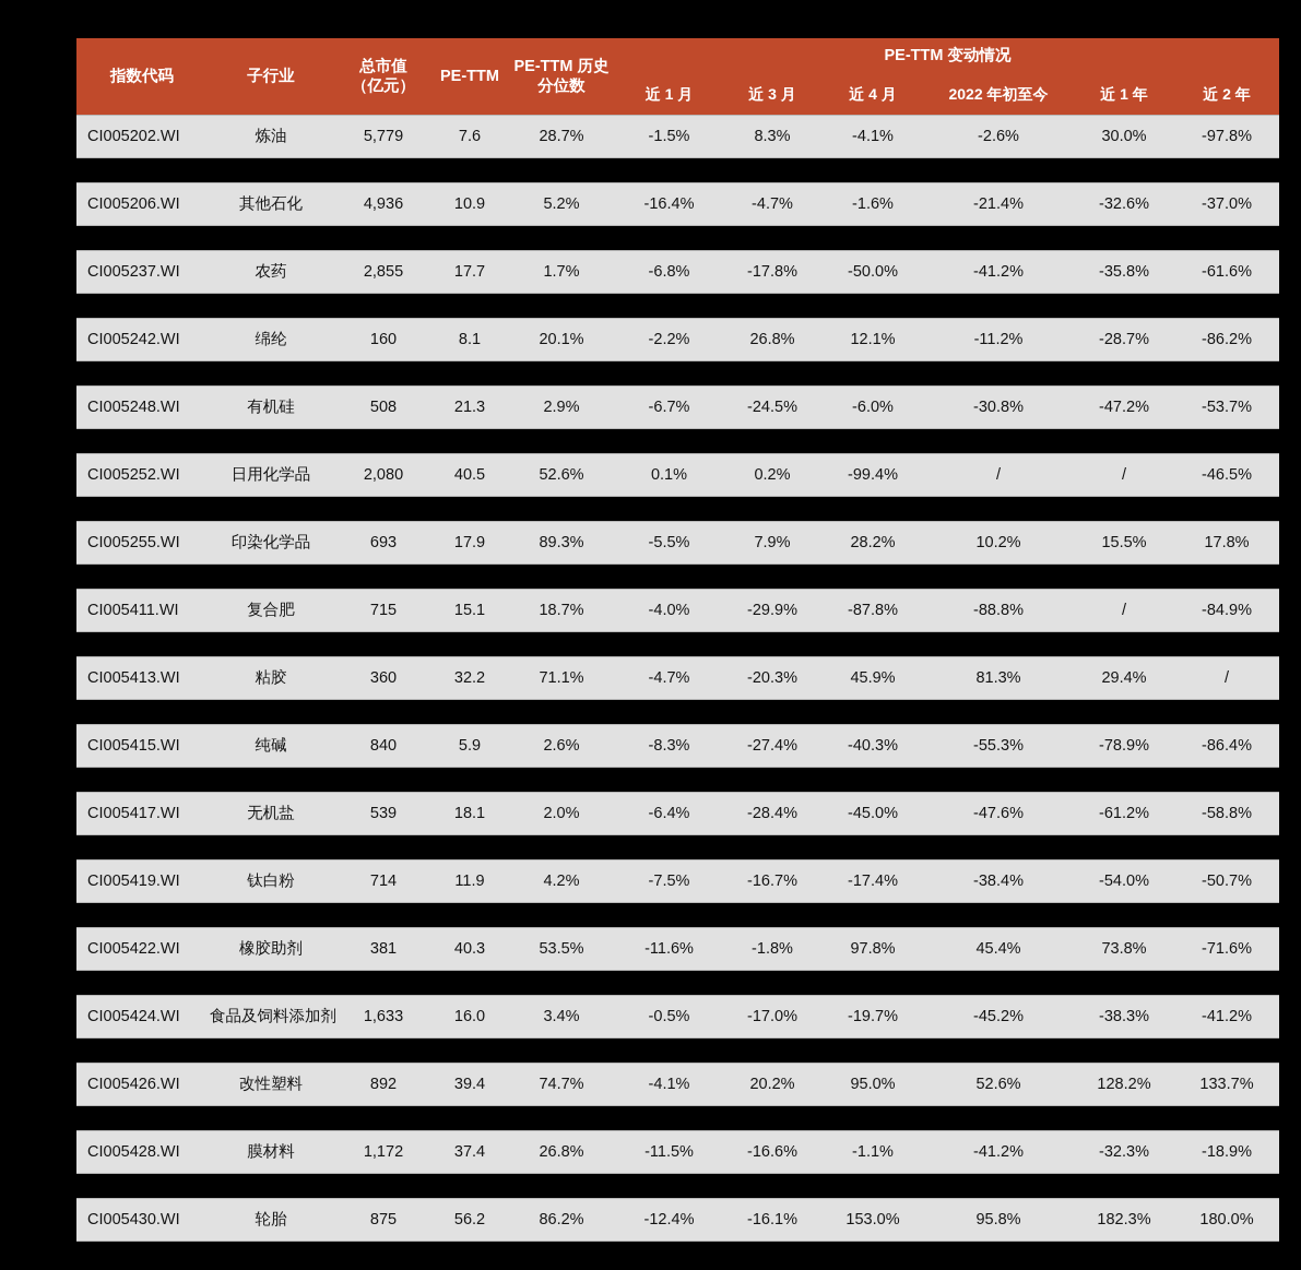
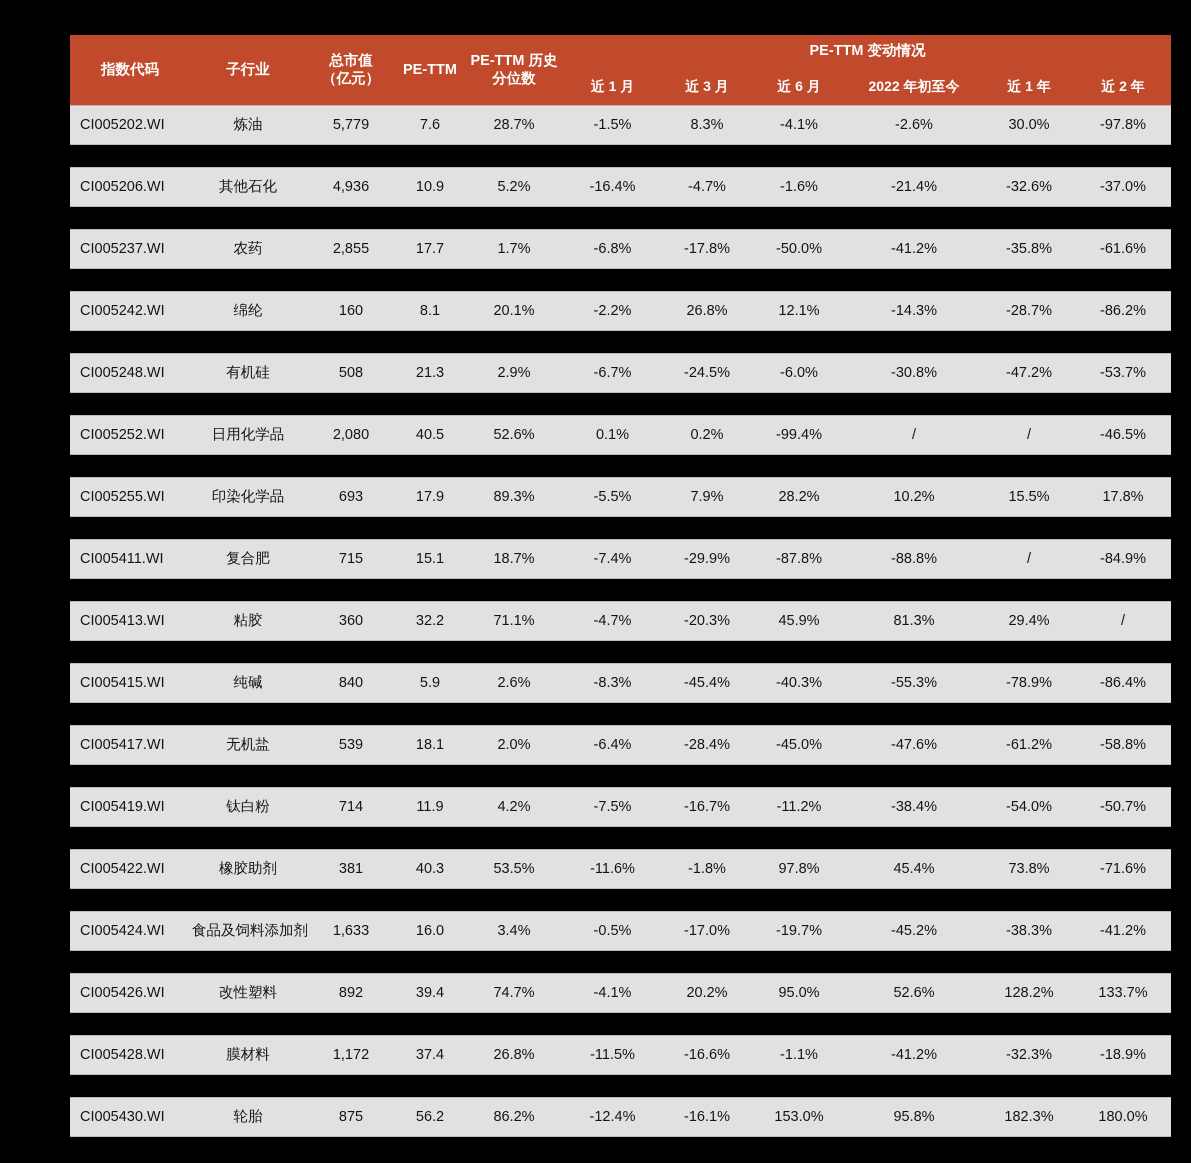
  指数代码	子行业	总市值 （亿元）	PE-TTM	PE-TTM 历史 分位数	PE-TTM 变动情况
- 近 1 月	近 3 月	近 4 月	2022 年初至今	近 1 年	近 2 年
+ 近 1 月	近 3 月	近 6 月	2022 年初至今	近 1 年	近 2 年
  CI005202.WI	炼油	5,779	7.6	28.7%	-1.5%	8.3%	-4.1%	-2.6%	30.0%	-97.8%
  CI005206.WI	其他石化	4,936	10.9	5.2%	-16.4%	-4.7%	-1.6%	-21.4%	-32.6%	-37.0%
  CI005237.WI	农药	2,855	17.7	1.7%	-6.8%	-17.8%	-50.0%	-41.2%	-35.8%	-61.6%
- CI005242.WI	绵纶	160	8.1	20.1%	-2.2%	26.8%	12.1%	-11.2%	-28.7%	-86.2%
+ CI005242.WI	绵纶	160	8.1	20.1%	-2.2%	26.8%	12.1%	-14.3%	-28.7%	-86.2%
  CI005248.WI	有机硅	508	21.3	2.9%	-6.7%	-24.5%	-6.0%	-30.8%	-47.2%	-53.7%
  CI005252.WI	日用化学品	2,080	40.5	52.6%	0.1%	0.2%	-99.4%	/	/	-46.5%
  CI005255.WI	印染化学品	693	17.9	89.3%	-5.5%	7.9%	28.2%	10.2%	15.5%	17.8%
- CI005411.WI	复合肥	715	15.1	18.7%	-4.0%	-29.9%	-87.8%	-88.8%	/	-84.9%
+ CI005411.WI	复合肥	715	15.1	18.7%	-7.4%	-29.9%	-87.8%	-88.8%	/	-84.9%
  CI005413.WI	粘胶	360	32.2	71.1%	-4.7%	-20.3%	45.9%	81.3%	29.4%	/
- CI005415.WI	纯碱	840	5.9	2.6%	-8.3%	-27.4%	-40.3%	-55.3%	-78.9%	-86.4%
+ CI005415.WI	纯碱	840	5.9	2.6%	-8.3%	-45.4%	-40.3%	-55.3%	-78.9%	-86.4%
  CI005417.WI	无机盐	539	18.1	2.0%	-6.4%	-28.4%	-45.0%	-47.6%	-61.2%	-58.8%
- CI005419.WI	钛白粉	714	11.9	4.2%	-7.5%	-16.7%	-17.4%	-38.4%	-54.0%	-50.7%
+ CI005419.WI	钛白粉	714	11.9	4.2%	-7.5%	-16.7%	-11.2%	-38.4%	-54.0%	-50.7%
  CI005422.WI	橡胶助剂	381	40.3	53.5%	-11.6%	-1.8%	97.8%	45.4%	73.8%	-71.6%
  CI005424.WI	食品及饲料添加剂	1,633	16.0	3.4%	-0.5%	-17.0%	-19.7%	-45.2%	-38.3%	-41.2%
  CI005426.WI	改性塑料	892	39.4	74.7%	-4.1%	20.2%	95.0%	52.6%	128.2%	133.7%
  CI005428.WI	膜材料	1,172	37.4	26.8%	-11.5%	-16.6%	-1.1%	-41.2%	-32.3%	-18.9%
  CI005430.WI	轮胎	875	56.2	86.2%	-12.4%	-16.1%	153.0%	95.8%	182.3%	180.0%
